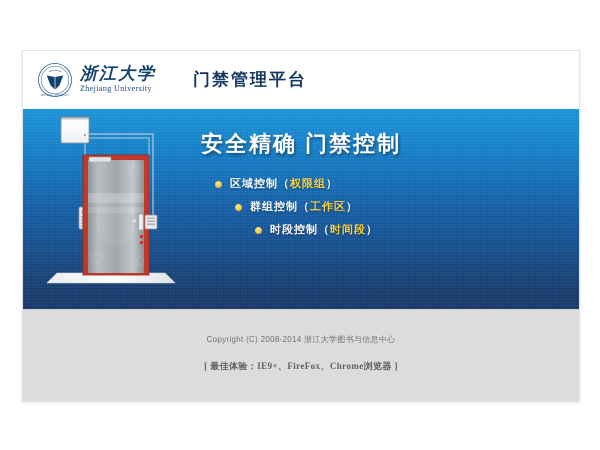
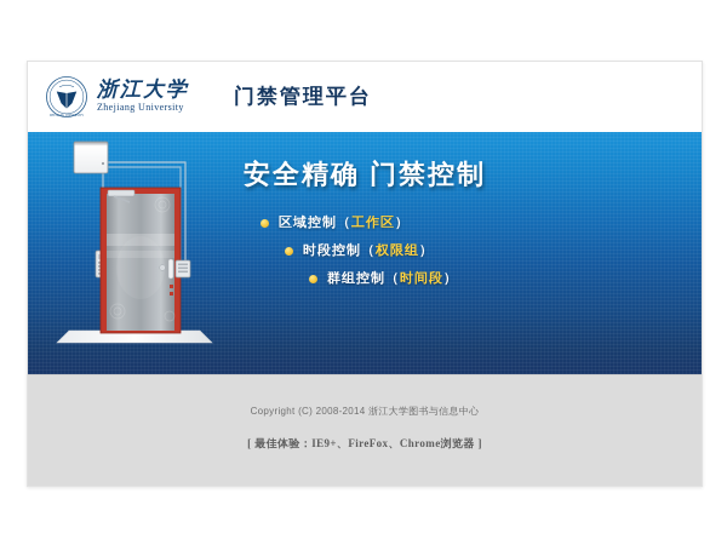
  浙江大学
  Zhejiang University
  门禁管理平台
  安全精确 门禁控制
  区域控制（
- 权限组
+ 工作区
  ）
- 群组控制（
+ 时段控制（
- 工作区
+ 权限组
  ）
- 时段控制（
+ 群组控制（
  时间段
  ）
  Copyright (C) 2008-2014 浙江大学图书与信息中心
  [ 最佳体验：IE9+、FireFox、Chrome浏览器 ]
